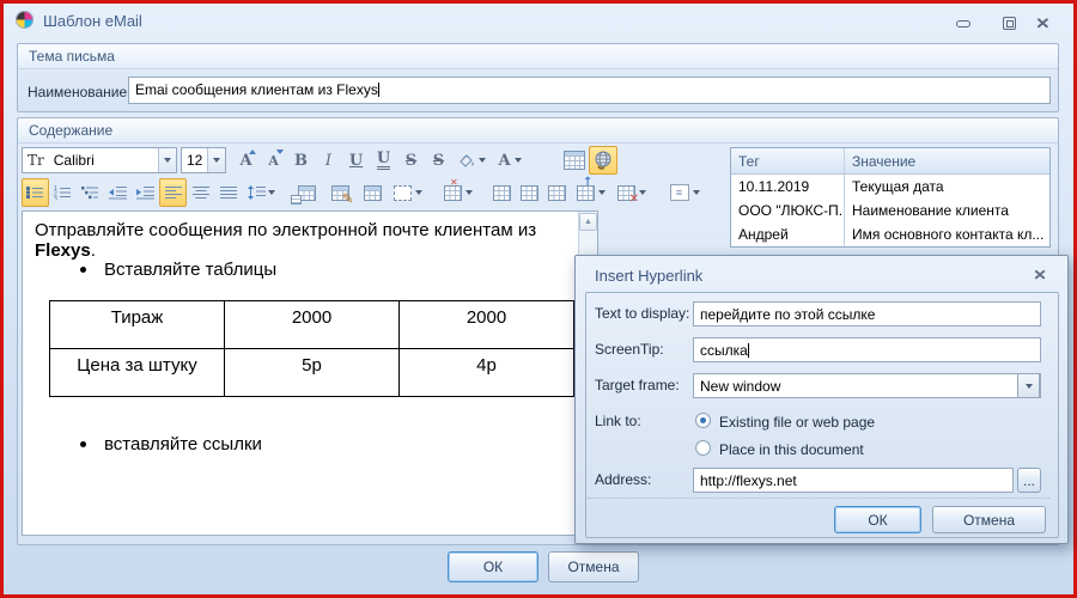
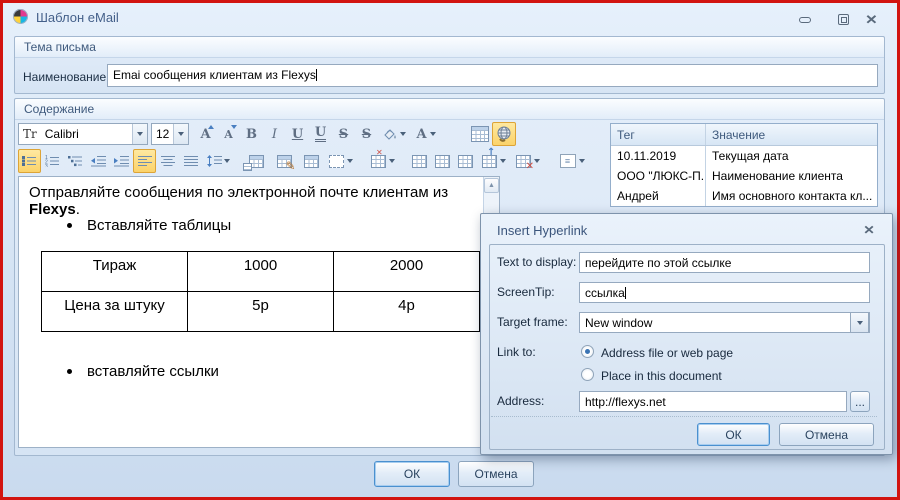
  Шаблон eMail
  ✕
  Тема письма
  Наименование
  Emai сообщения клиентам из Flexys
  Содержание
  Tr
  Calibri
  12
  A
  A
  B
  I
  U
  U
  S
  S
  A
  ≡
  Тег
  Значение
  10.11.2019
  Текущая дата
  ООО "ЛЮКС-П..
  Наименование клиента
  Андрей
  Имя основного контакта кл...
  Отправляйте сообщения по электронной почте клиентам из Flexys.
  Вставляйте таблицы
- Тираж	2000	2000
+ Тираж	1000	2000
  Цена за штуку	5р	4р
  вставляйте ссылки
  ОК
  Отмена
  Insert Hyperlink
  ✕
  Text to display:
  перейдите по этой ссылке
  ScreenTip:
  ссылка
  Target frame:
  New window
  Link to:
- Existing file or web page
+ Address file or web page
  Place in this document
  Address:
  http://flexys.net
  ...
  ОК
  Отмена
